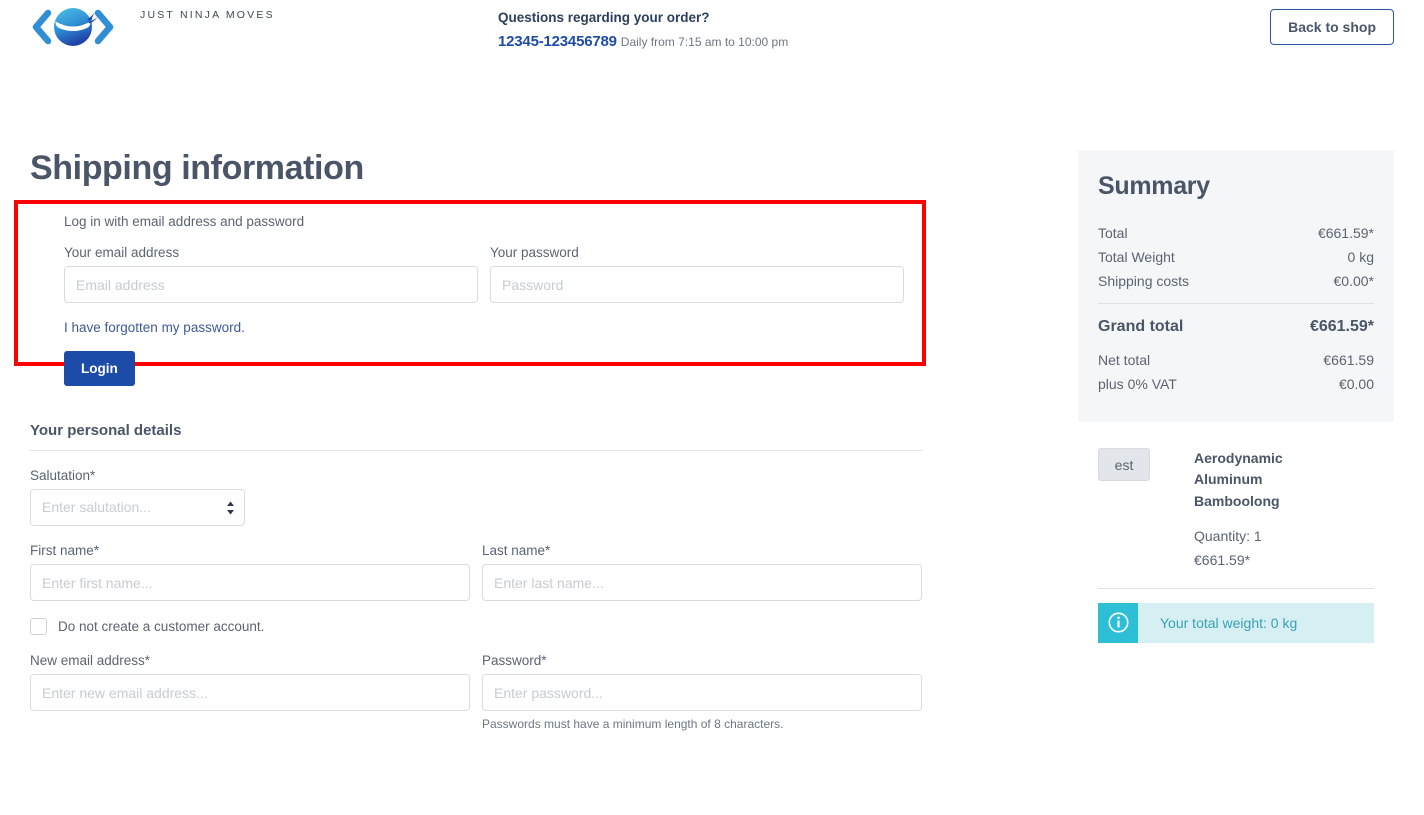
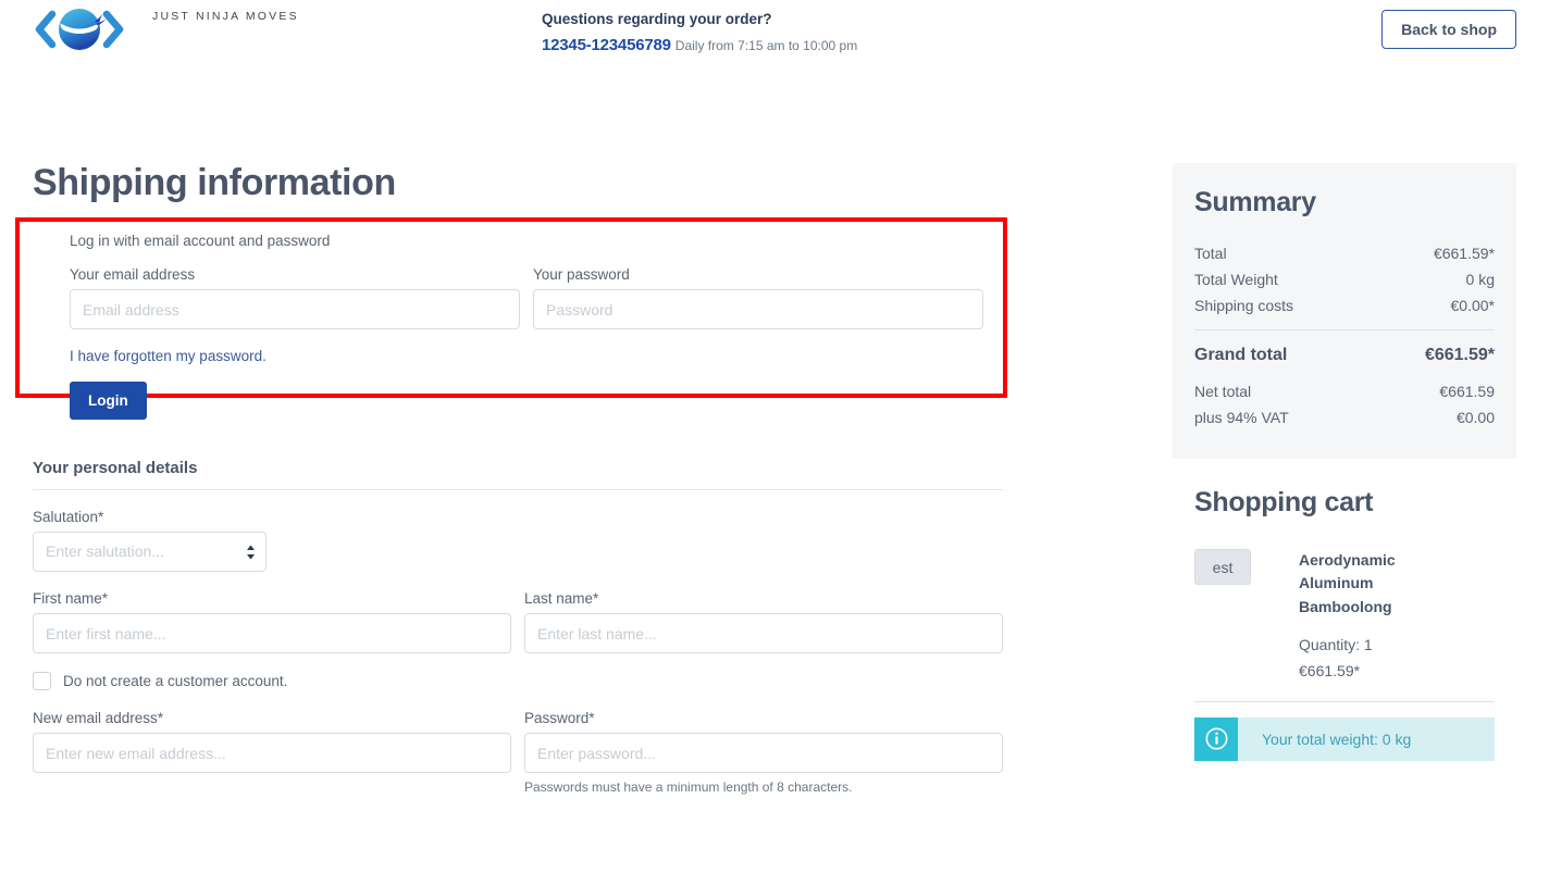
  JUST NINJA MOVES
  Questions regarding your order?
  12345-123456789 Daily from 7:15 am to 10:00 pm
  Back to shop
  Shipping information
- Log in with email address and password
+ Log in with email account and password
  Your email address
  Email address
  Your password
  Password
  I have forgotten my password.
  Login
  Your personal details
  Salutation*
  Enter salutation...
  First name*
  Enter first name...
  Last name*
  Enter last name...
  Do not create a customer account.
  New email address*
  Enter new email address...
  Password*
  Enter password...
  Passwords must have a minimum length of 8 characters.
  Summary
  Total
  €661.59*
  Total Weight
  0 kg
  Shipping costs
  €0.00*
  Grand total
  €661.59*
  Net total
  €661.59
- plus 0% VAT
+ plus 94% VAT
  €0.00
+ Shopping cart
  est
  Aerodynamic Aluminum Bamboolong
  Quantity: 1
  €661.59*
  Your total weight: 0 kg
